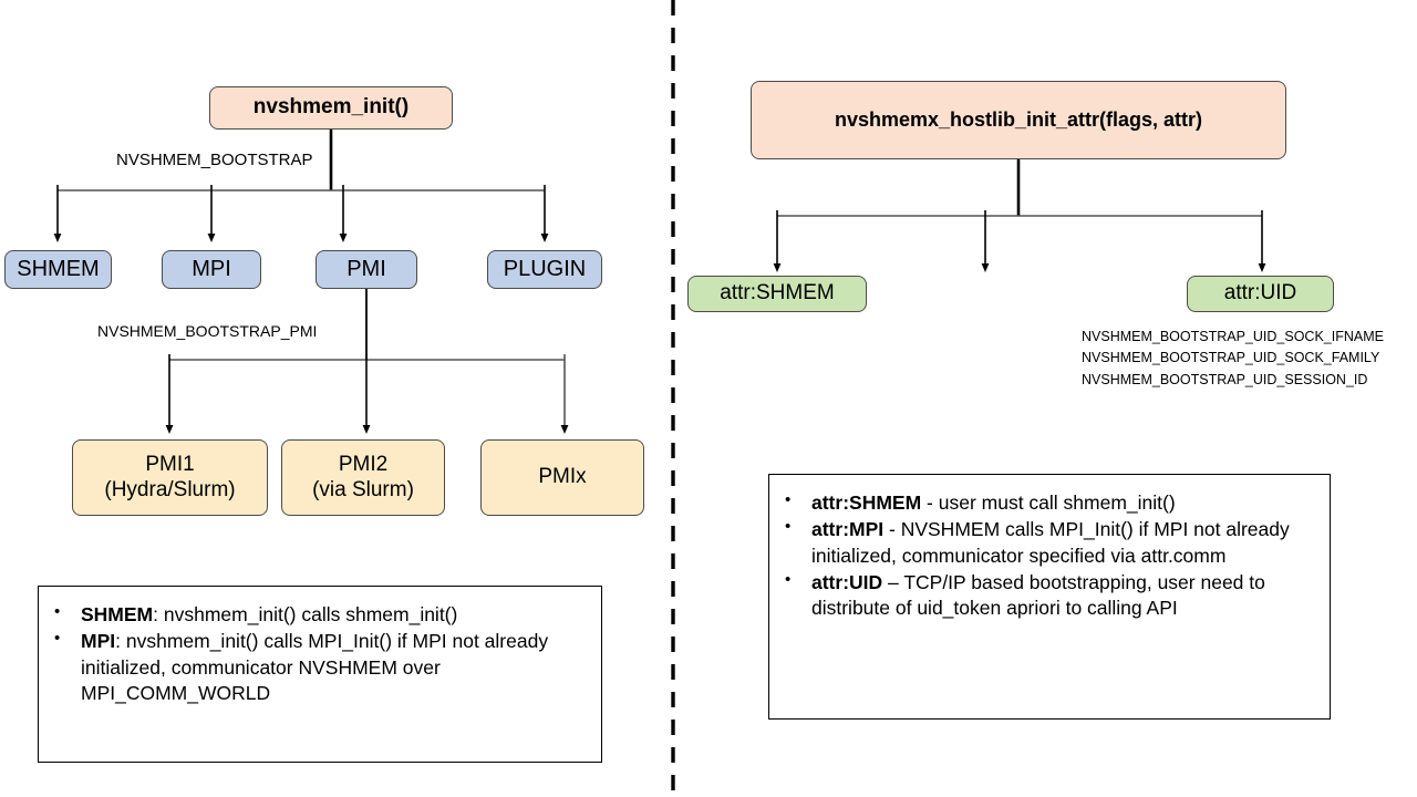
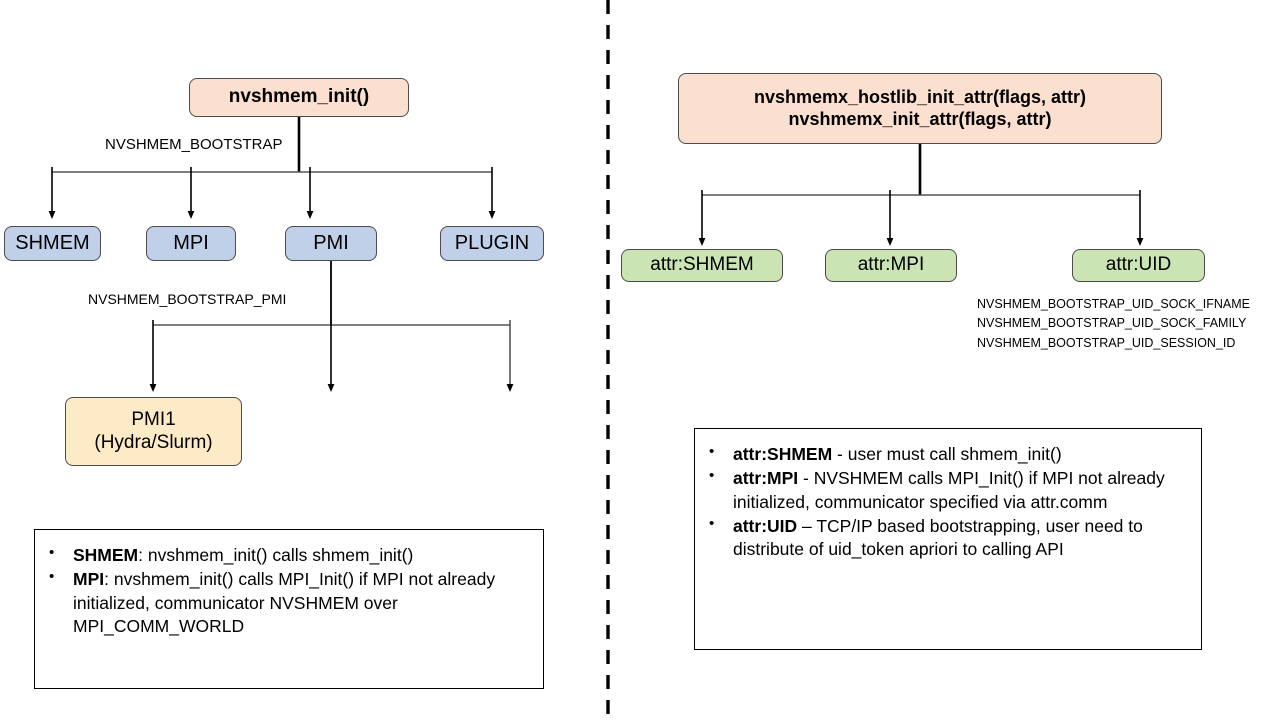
  nvshmem_init()
  NVSHMEM_BOOTSTRAP
  SHMEM
  MPI
  PMI
  PLUGIN
  NVSHMEM_BOOTSTRAP_PMI
  PMI1
  (Hydra/Slurm)
- PMI2
- (via Slurm)
- PMIx
  SHMEM: nvshmem_init() calls shmem_init()
  MPI: nvshmem_init() calls MPI_Init() if MPI not already initialized, communicator NVSHMEM over MPI_COMM_WORLD
  nvshmemx_hostlib_init_attr(flags, attr)
+ nvshmemx_init_attr(flags, attr)
  attr:SHMEM
+ attr:MPI
  attr:UID
  NVSHMEM_BOOTSTRAP_UID_SOCK_IFNAME
  NVSHMEM_BOOTSTRAP_UID_SOCK_FAMILY
  NVSHMEM_BOOTSTRAP_UID_SESSION_ID
  attr:SHMEM - user must call shmem_init()
  attr:MPI - NVSHMEM calls MPI_Init() if MPI not already initialized, communicator specified via attr.comm
  attr:UID – TCP/IP based bootstrapping, user need to distribute of uid_token apriori to calling API
